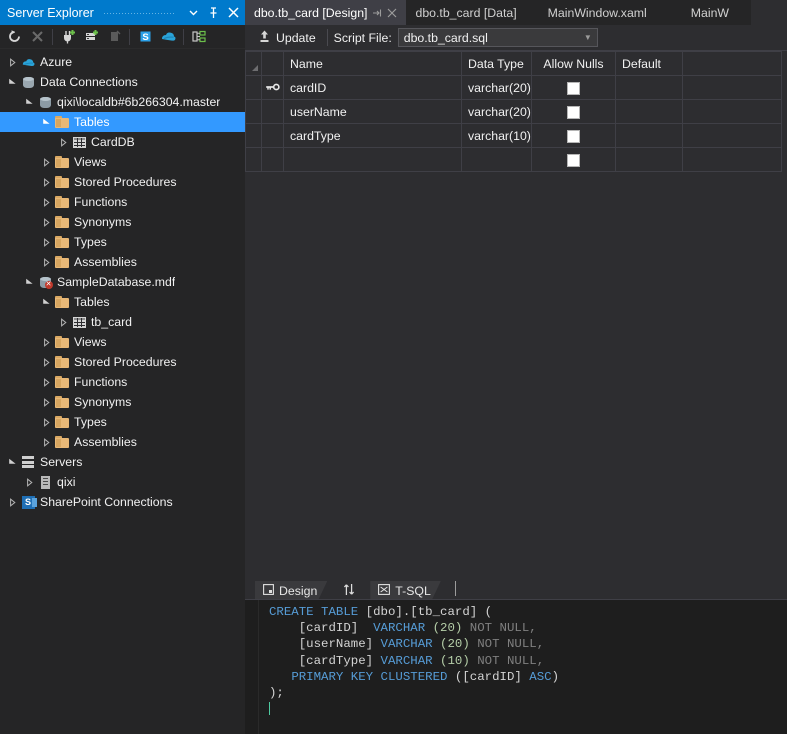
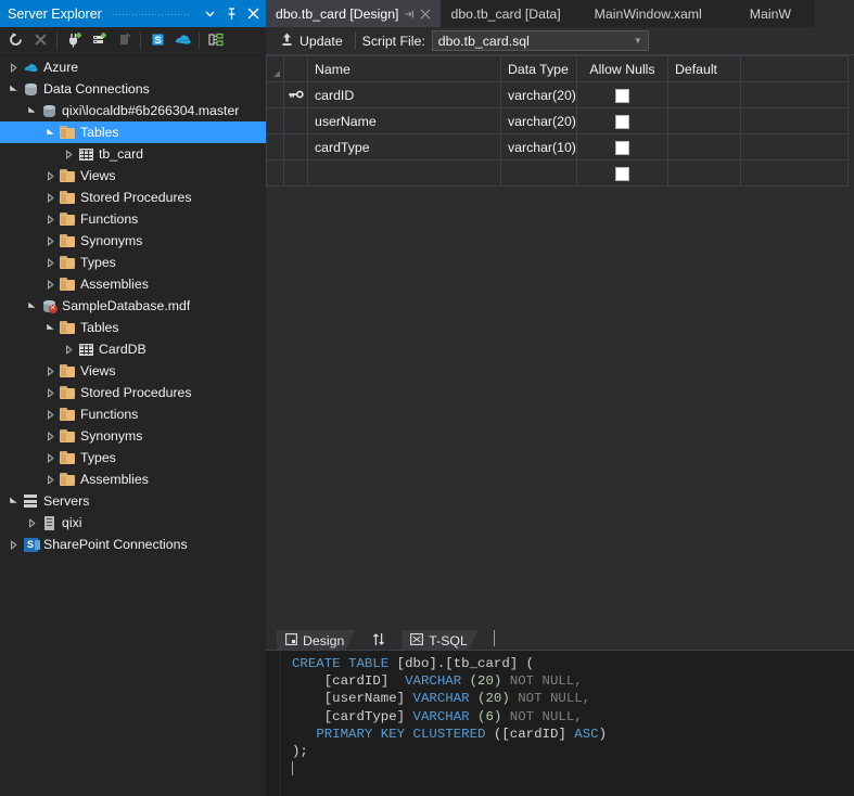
  Server Explorer
  S
  Azure
  Data Connections
  qixi\localdb#6b266304.master
  Tables
- CardDB
+ tb_card
  Views
  Stored Procedures
  Functions
  Synonyms
  Types
  Assemblies
  SampleDatabase.mdf
  Tables
- tb_card
+ CardDB
  Views
  Stored Procedures
  Functions
  Synonyms
  Types
  Assemblies
  Servers
  qixi
  S
  SharePoint Connections
  dbo.tb_card [Design]
  dbo.tb_card [Data]
  MainWindow.xaml
  MainW
  Update
  Script File:
  dbo.tb_card.sql
  ▼
  		Name	Data Type	Allow Nulls	Default
  		cardID	varchar(20)
  		userName	varchar(20)
  		cardType	varchar(10)
  Design
  T-SQL
  CREATE TABLE [dbo].[tb_card] (
  [cardID] VARCHAR (20) NOT NULL,
  [userName] VARCHAR (20) NOT NULL,
- [cardType] VARCHAR (10) NOT NULL,
+ [cardType] VARCHAR (6) NOT NULL,
  PRIMARY KEY CLUSTERED ([cardID] ASC)
  );
